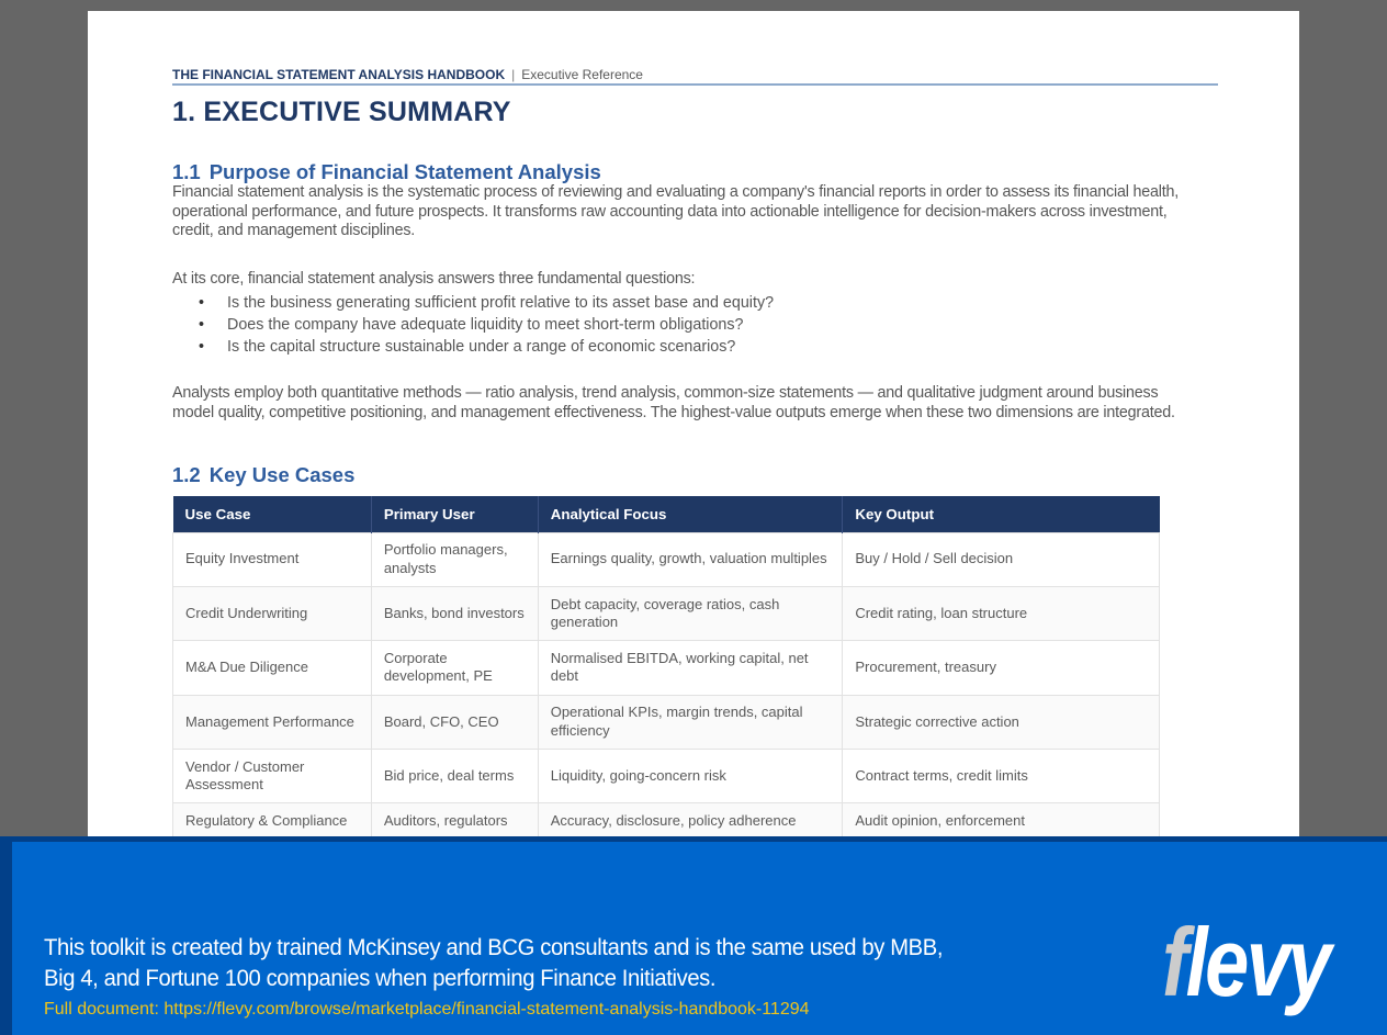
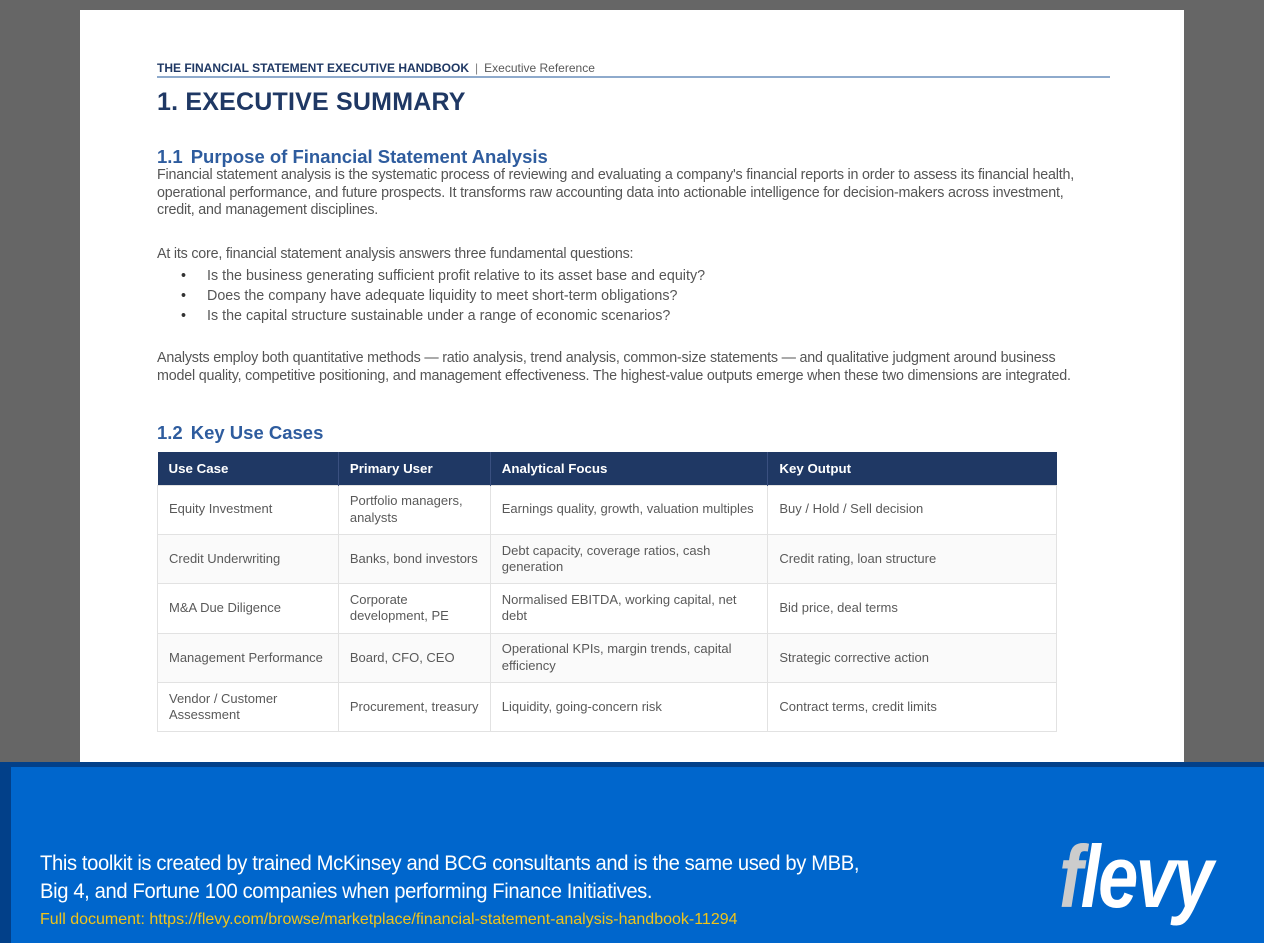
- THE FINANCIAL STATEMENT ANALYSIS HANDBOOK | Executive Reference
+ THE FINANCIAL STATEMENT EXECUTIVE HANDBOOK | Executive Reference
  1. EXECUTIVE SUMMARY
  1.1 Purpose of Financial Statement Analysis
  Financial statement analysis is the systematic process of reviewing and evaluating a company's financial reports in order to assess its financial health, operational performance, and future prospects. It transforms raw accounting data into actionable intelligence for decision-makers across investment, credit, and management disciplines.
  At its core, financial statement analysis answers three fundamental questions:
  •
  Is the business generating sufficient profit relative to its asset base and equity?
  •
  Does the company have adequate liquidity to meet short-term obligations?
  •
  Is the capital structure sustainable under a range of economic scenarios?
  Analysts employ both quantitative methods — ratio analysis, trend analysis, common-size statements — and qualitative judgment around business model quality, competitive positioning, and management effectiveness. The highest-value outputs emerge when these two dimensions are integrated.
  1.2 Key Use Cases
  Use Case	Primary User	Analytical Focus	Key Output
  Equity Investment	Portfolio managers, analysts	Earnings quality, growth, valuation multiples	Buy / Hold / Sell decision
  Credit Underwriting	Banks, bond investors	Debt capacity, coverage ratios, cash generation	Credit rating, loan structure
- M&A Due Diligence	Corporate development, PE	Normalised EBITDA, working capital, net debt	Procurement, treasury
+ M&A Due Diligence	Corporate development, PE	Normalised EBITDA, working capital, net debt	Bid price, deal terms
  Management Performance	Board, CFO, CEO	Operational KPIs, margin trends, capital efficiency	Strategic corrective action
- Vendor / Customer Assessment	Bid price, deal terms	Liquidity, going-concern risk	Contract terms, credit limits
+ Vendor / Customer Assessment	Procurement, treasury	Liquidity, going-concern risk	Contract terms, credit limits
- Regulatory & Compliance	Auditors, regulators	Accuracy, disclosure, policy adherence	Audit opinion, enforcement
  This toolkit is created by trained McKinsey and BCG consultants and is the same used by MBB,
  Big 4, and Fortune 100 companies when performing Finance Initiatives.
  Full document: https://flevy.com/browse/marketplace/financial-statement-analysis-handbook-11294
  flevy
